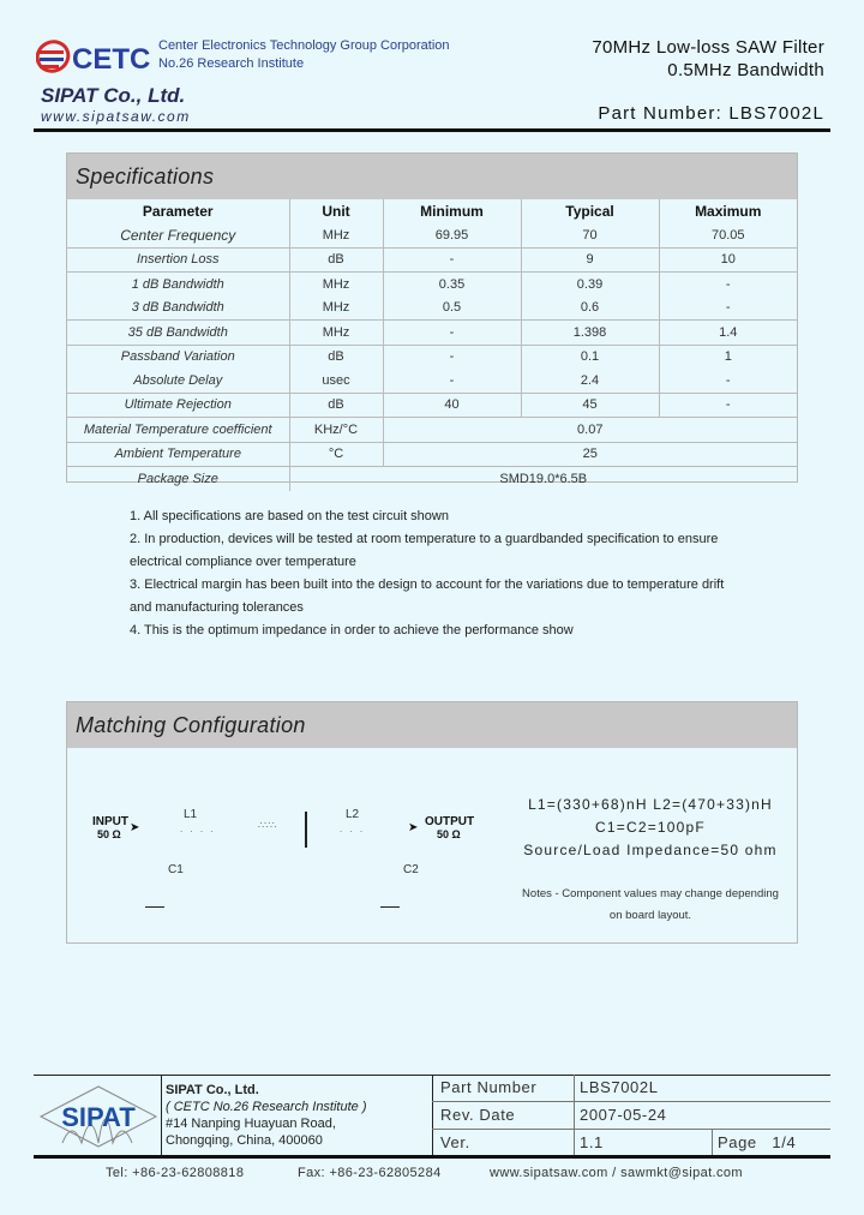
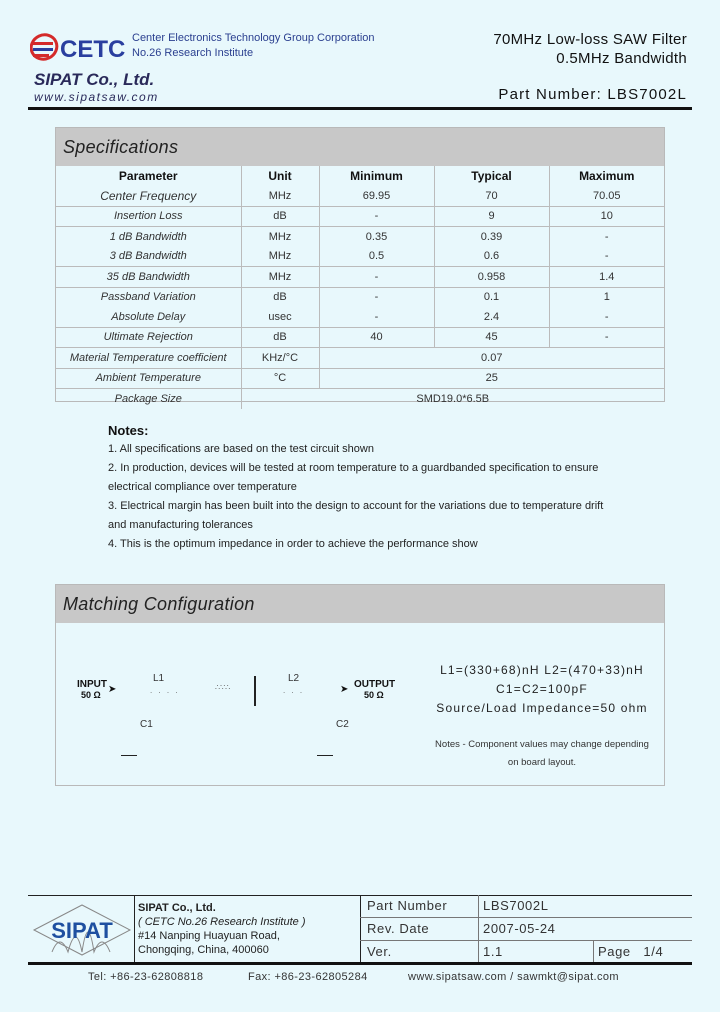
  CETC
  Center Electronics Technology Group Corporation
  No.26 Research Institute
  SIPAT Co., Ltd.
  www.sipatsaw.com
  70MHz Low-loss SAW Filter
  0.5MHz Bandwidth
  Part Number: LBS7002L
  Specifications
  Parameter	Unit	Minimum	Typical	Maximum
  Center Frequency	MHz	69.95	70	70.05
  Insertion Loss	dB	-	9	10
  1 dB Bandwidth	MHz	0.35	0.39	-
  3 dB Bandwidth	MHz	0.5	0.6	-
- 35 dB Bandwidth	MHz	-	1.398	1.4
+ 35 dB Bandwidth	MHz	-	0.958	1.4
  Passband Variation	dB	-	0.1	1
  Absolute Delay	usec	-	2.4	-
  Ultimate Rejection	dB	40	45	-
  Material Temperature coefficient	KHz/°C	0.07
  Ambient Temperature	°C	25
  Package Size	SMD19.0*6.5B
+ Notes:
  1. All specifications are based on the test circuit shown
  2. In production, devices will be tested at room temperature to a guardbanded specification to ensure
  electrical compliance over temperature
  3. Electrical margin has been built into the design to account for the variations due to temperature drift
  and manufacturing tolerances
  4. This is the optimum impedance in order to achieve the performance show
  Matching Configuration
  INPUT
  50 Ω
  ➤
  L1
  . . . .
  ∴∵∴
  L2
  . . .
  ➤
  OUTPUT
  50 Ω
  C1
  C2
  L1=(330+68)nH L2=(470+33)nH
  C1=C2=100pF
  Source/Load Impedance=50 ohm
  Notes - Component values may change depending
  on board layout.
  SIPAT
  SIPAT Co., Ltd.
  ( CETC No.26 Research Institute )
  #14 Nanping Huayuan Road,
  Chongqing, China, 400060
  Part Number
  LBS7002L
  Rev. Date
  2007-05-24
  Ver.
  1.1
  Page 1/4
  Tel: +86-23-62808818
  Fax: +86-23-62805284
  www.sipatsaw.com / sawmkt@sipat.com
